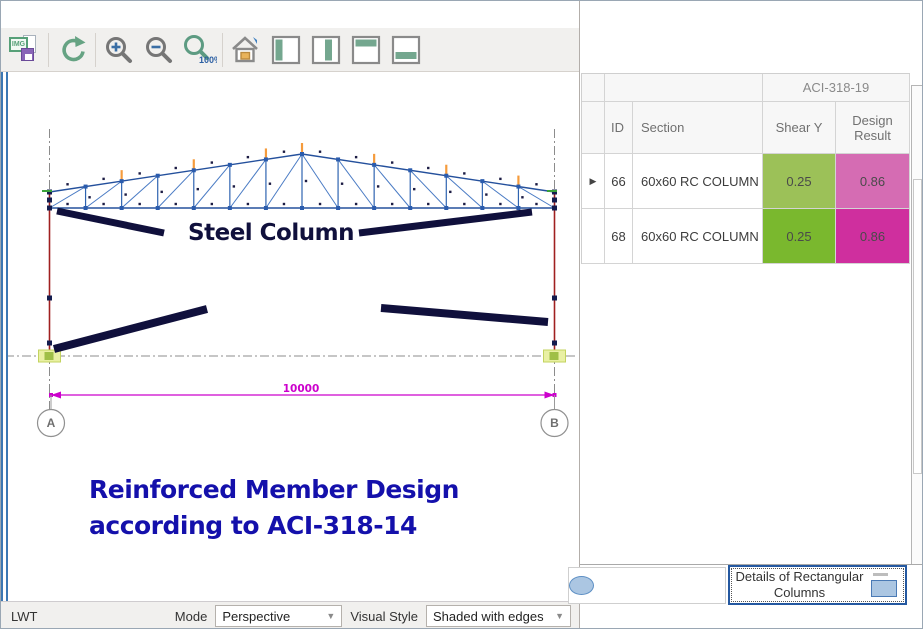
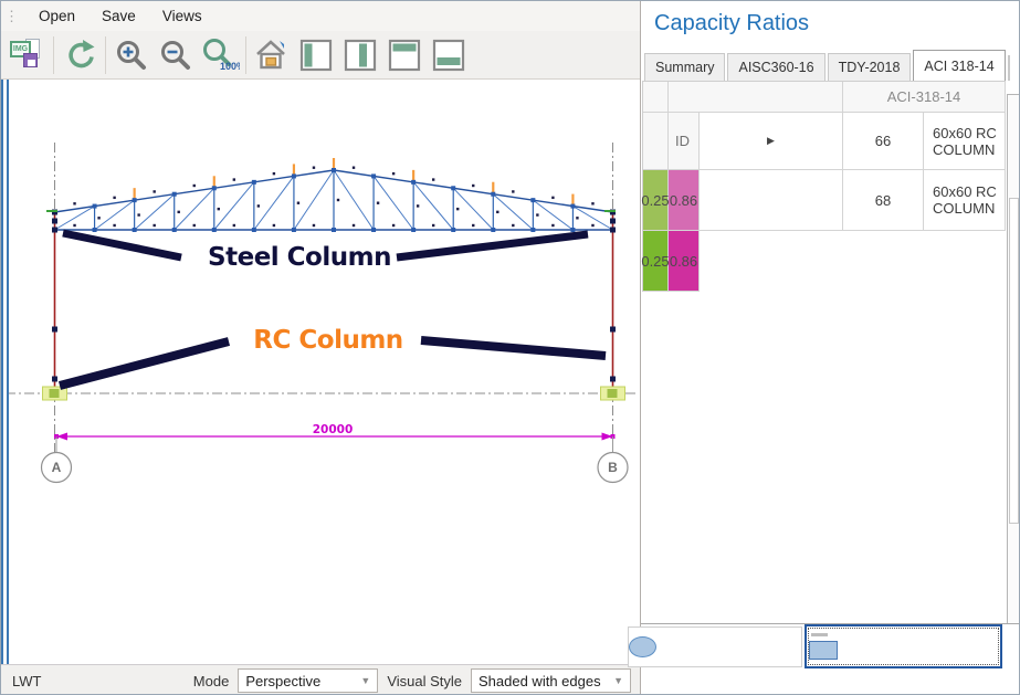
+ ⋮
+ Open
+ Save
+ Views
  100
  Steel Column
+ RC Column
- 10000
+ 20000
  A
  B
- Reinforced Member Design
- according to ACI-318-14
  LWT
  Mode
  Perspective
  ▼
  Visual Style
  Shaded with edges
  ▼
+ Capacity Ratios
+ Summary
+ AISC360-16
+ TDY-2018
+ ACI 318-14
- ACI-318-19
+ ACI-318-14
  ID
- Section
- Shear Y
- Design Result
  ▶
  66
  60x60 RC COLUMN
  0.25
  0.86
  68
  60x60 RC COLUMN
  0.25
  0.86
- Details of Rectangular Columns
